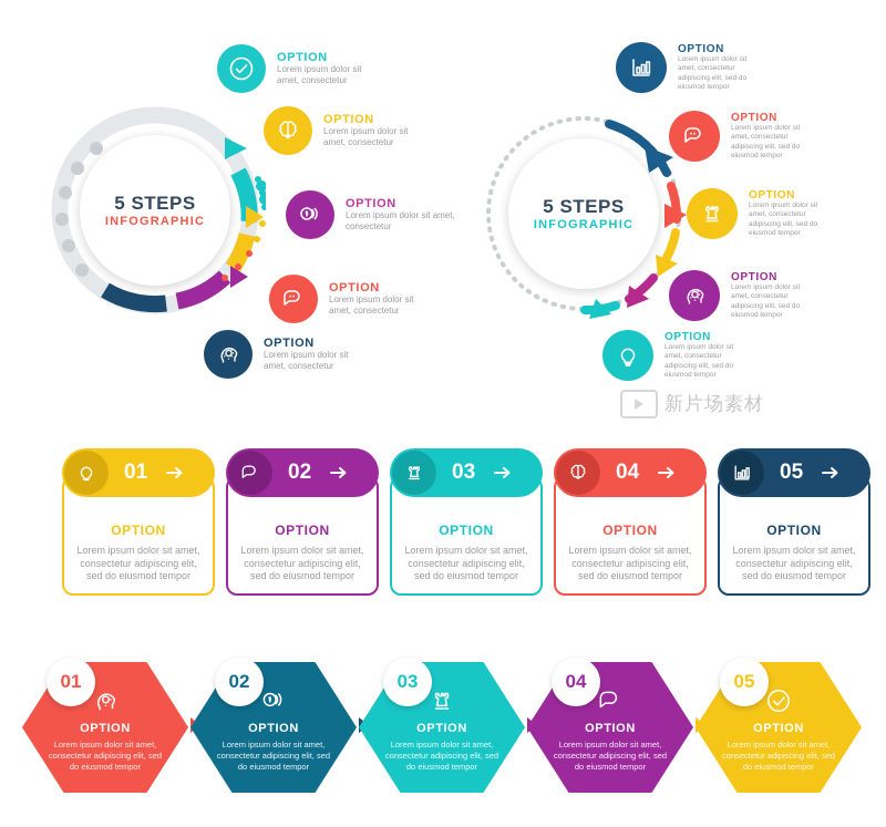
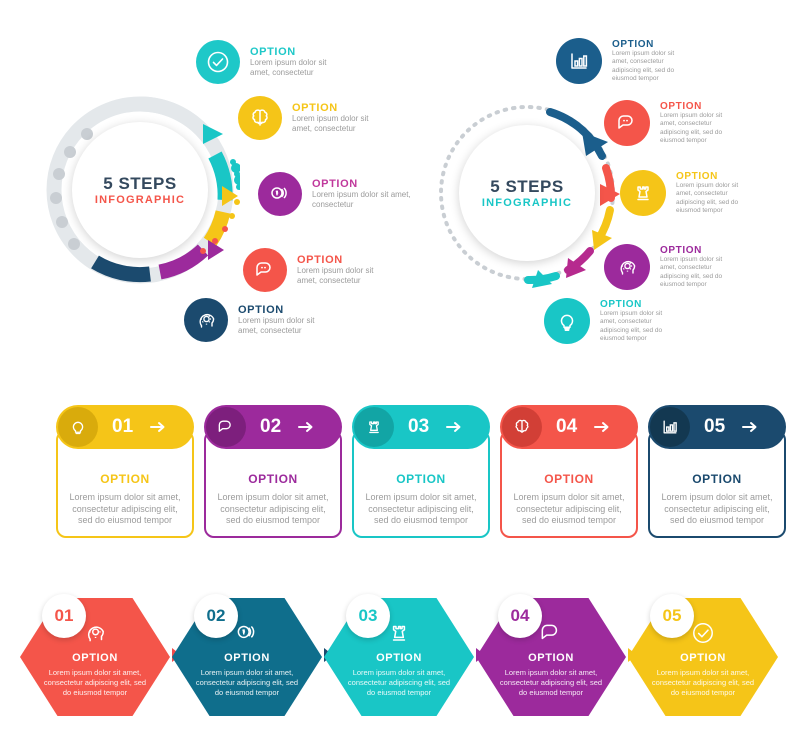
  5 STEPS
  INFOGRAPHIC
  OPTION
  Lorem ipsum dolor sit amet, consectetur
  OPTION
  Lorem ipsum dolor sit amet, consectetur
  OPTION
  Lorem ipsum dolor sit amet, consectetur
  OPTION
  Lorem ipsum dolor sit amet, consectetur
  OPTION
  Lorem ipsum dolor sit amet, consectetur
  5 STEPS
  INFOGRAPHIC
  OPTION
  OPTION
  OPTION
  OPTION
  OPTION
- 新片场素材
  OPTION
  Lorem ipsum dolor sit amet, consectetur adipiscing elit, sed do eiusmod tempor
  01
  OPTION
  Lorem ipsum dolor sit amet, consectetur adipiscing elit, sed do eiusmod tempor
  02
  OPTION
  Lorem ipsum dolor sit amet, consectetur adipiscing elit, sed do eiusmod tempor
  03
  OPTION
  Lorem ipsum dolor sit amet, consectetur adipiscing elit, sed do eiusmod tempor
  04
  OPTION
  Lorem ipsum dolor sit amet, consectetur adipiscing elit, sed do eiusmod tempor
  05
  OPTION
  Lorem ipsum dolor sit amet, consectetur adipiscing elit, sed do eiusmod tempor
  01
  OPTION
  Lorem ipsum dolor sit amet, consectetur adipiscing elit, sed do eiusmod tempor
  02
  OPTION
  Lorem ipsum dolor sit amet, consectetur adipiscing elit, sed do eiusmod tempor
  03
  OPTION
  Lorem ipsum dolor sit amet, consectetur adipiscing elit, sed do eiusmod tempor
  04
  OPTION
  Lorem ipsum dolor sit amet, consectetur adipiscing elit, sed do eiusmod tempor
  05
